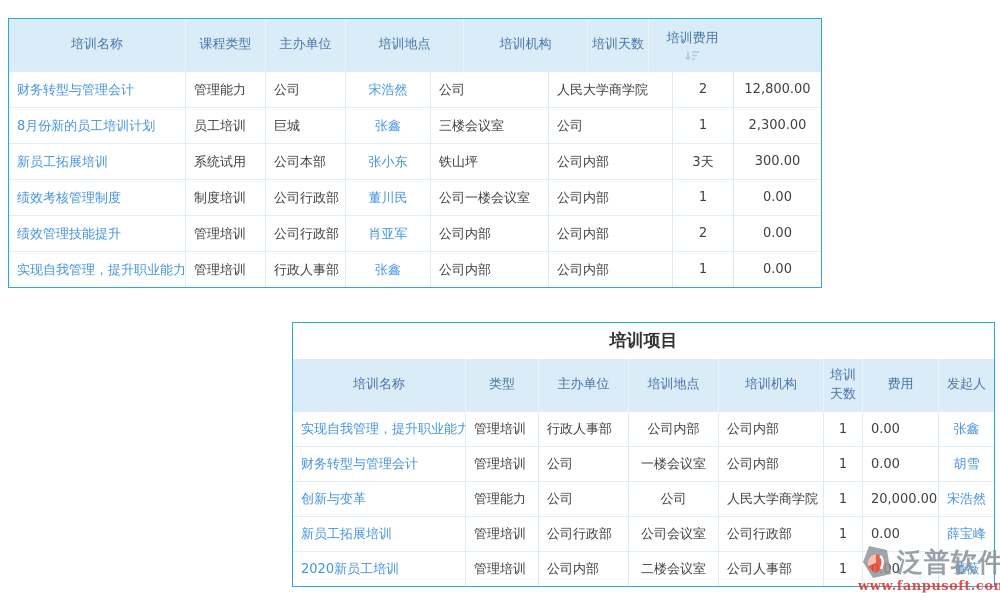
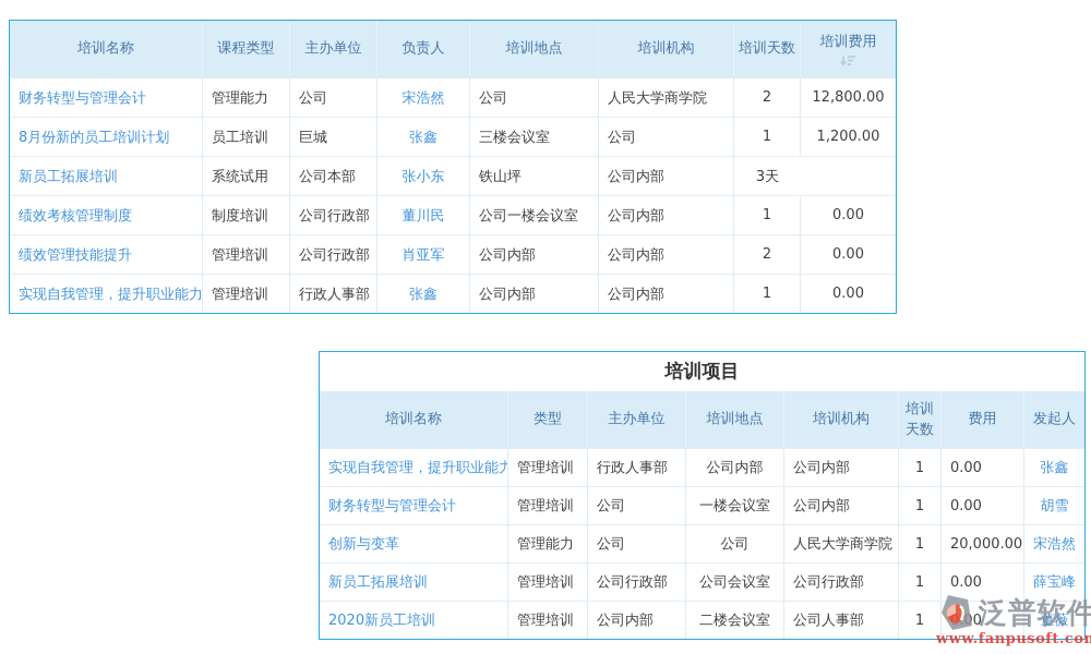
  培训名称
  课程类型
  主办单位
+ 负责人
  培训地点
  培训机构
  培训天数
  培训费用
  财务转型与管理会计
  管理能力
  公司
  宋浩然
  公司
  人民大学商学院
  2
  12,800.00
  8月份新的员工培训计划
  员工培训
  巨城
  张鑫
  三楼会议室
  公司
  1
- 2,300.00
+ 1,200.00
  新员工拓展培训
  系统试用
  公司本部
  张小东
  铁山坪
  公司内部
  3天
- 300.00
  绩效考核管理制度
  制度培训
  公司行政部
  董川民
  公司一楼会议室
  公司内部
  1
  0.00
  绩效管理技能提升
  管理培训
  公司行政部
  肖亚军
  公司内部
  公司内部
  2
  0.00
  实现自我管理，提升职业能力
  管理培训
  行政人事部
  张鑫
  公司内部
  公司内部
  1
  0.00
  培训项目
  培训名称
  类型
  主办单位
  培训地点
  培训机构
  培训天数
  费用
  发起人
  实现自我管理，提升职业能力
  管理培训
  行政人事部
  公司内部
  公司内部
  1
  0.00
  张鑫
  财务转型与管理会计
  管理培训
  公司
  一楼会议室
  公司内部
  1
  0.00
  胡雪
  创新与变革
  管理能力
  公司
  公司
  人民大学商学院
  1
  20,000.00
  宋浩然
  新员工拓展培训
  管理培训
  公司行政部
  公司会议室
  公司行政部
  1
  0.00
  薛宝峰
  2020新员工培训
  管理培训
  公司内部
  二楼会议室
  公司人事部
  1
  0.00
  董薇
  泛普软件
  www.fanpusoft.co
